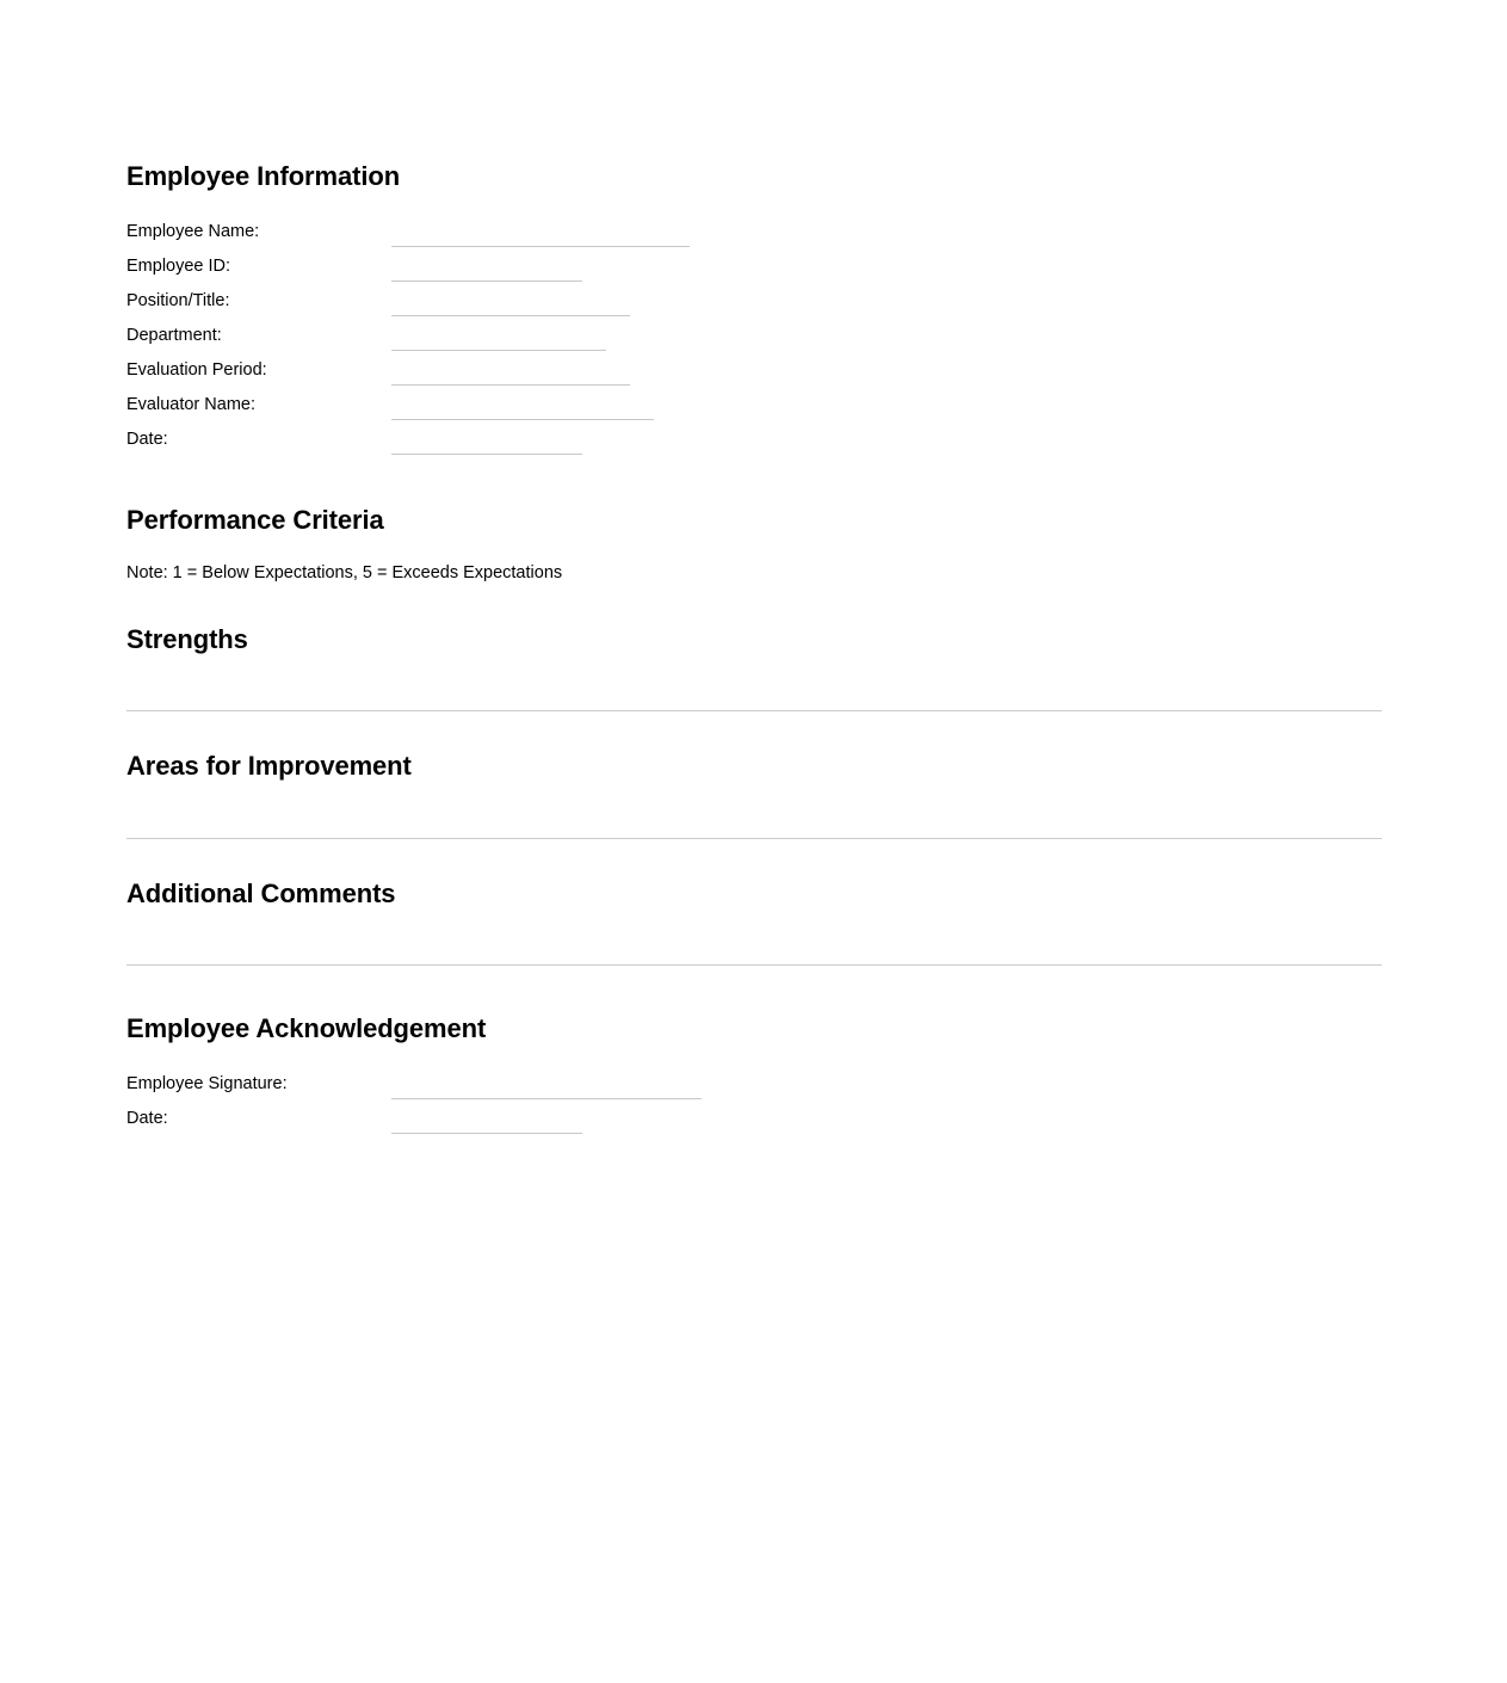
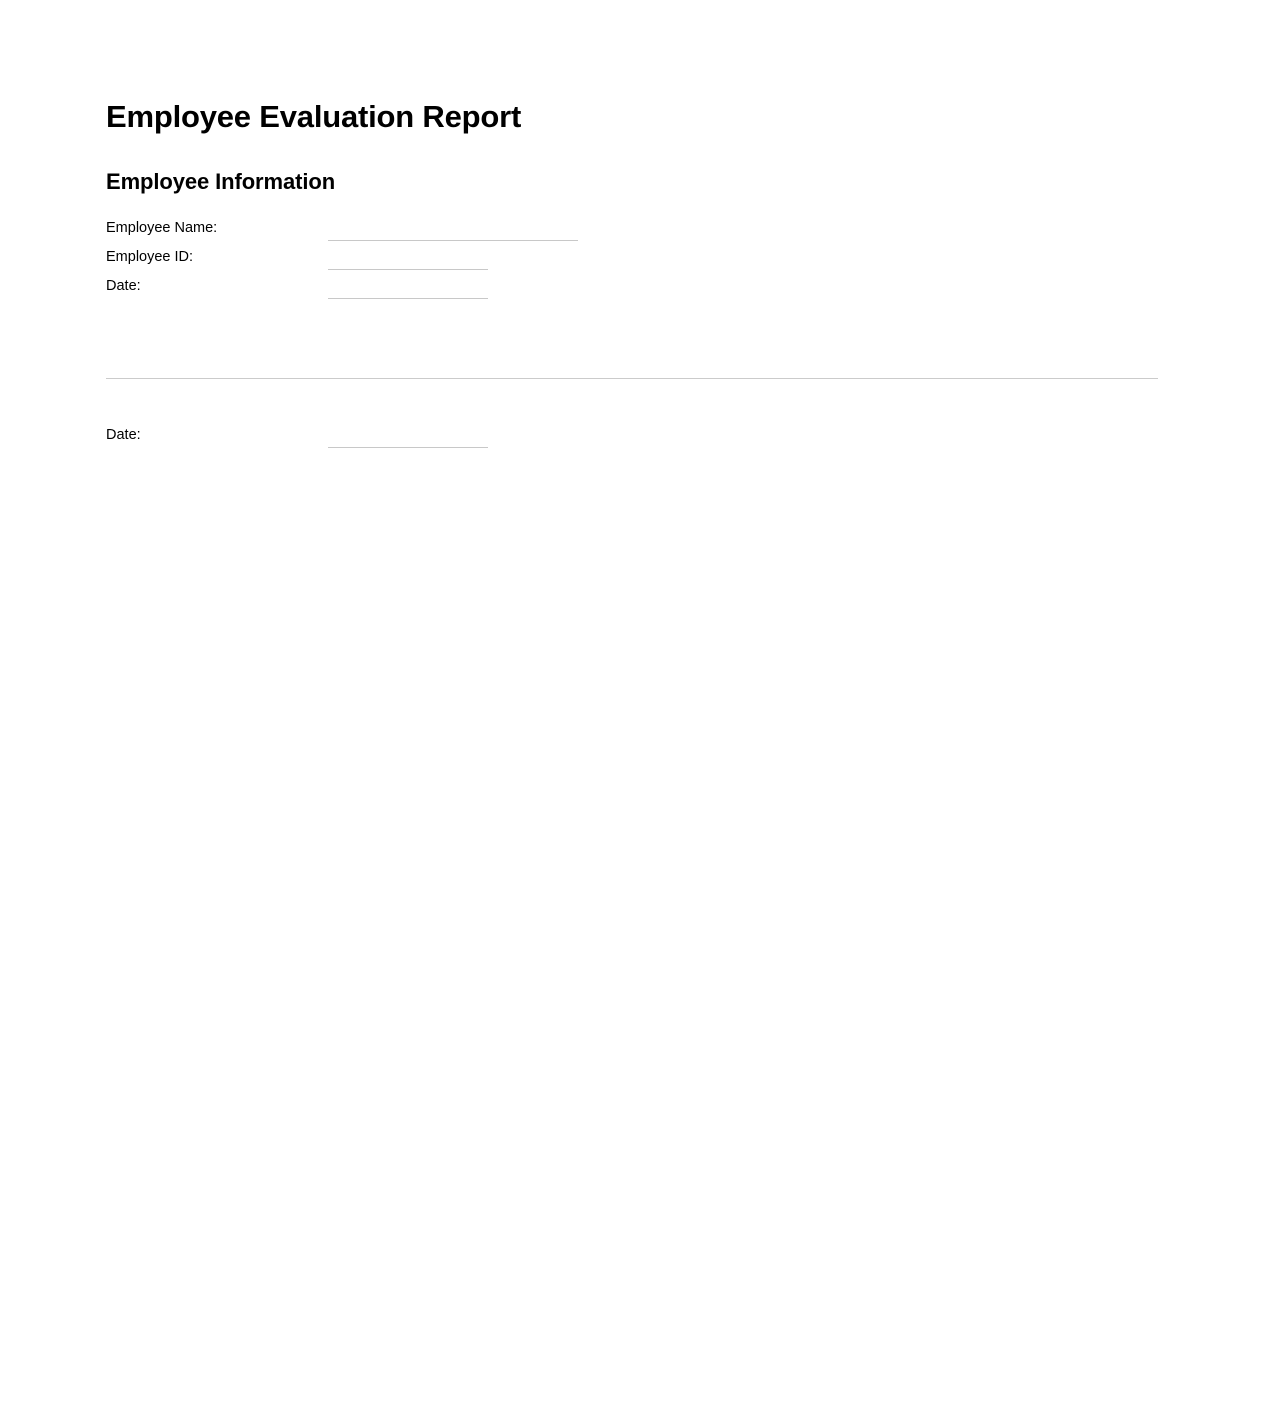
+ Employee Evaluation Report
  Employee Information
  Employee Name:
  Employee ID:
- Position/Title:
- Department:
- Evaluation Period:
- Evaluator Name:
  Date:
- Performance Criteria
- Note: 1 = Below Expectations, 5 = Exceeds Expectations
- Strengths
- Areas for Improvement
- Additional Comments
- Employee Acknowledgement
- Employee Signature:
  Date:
